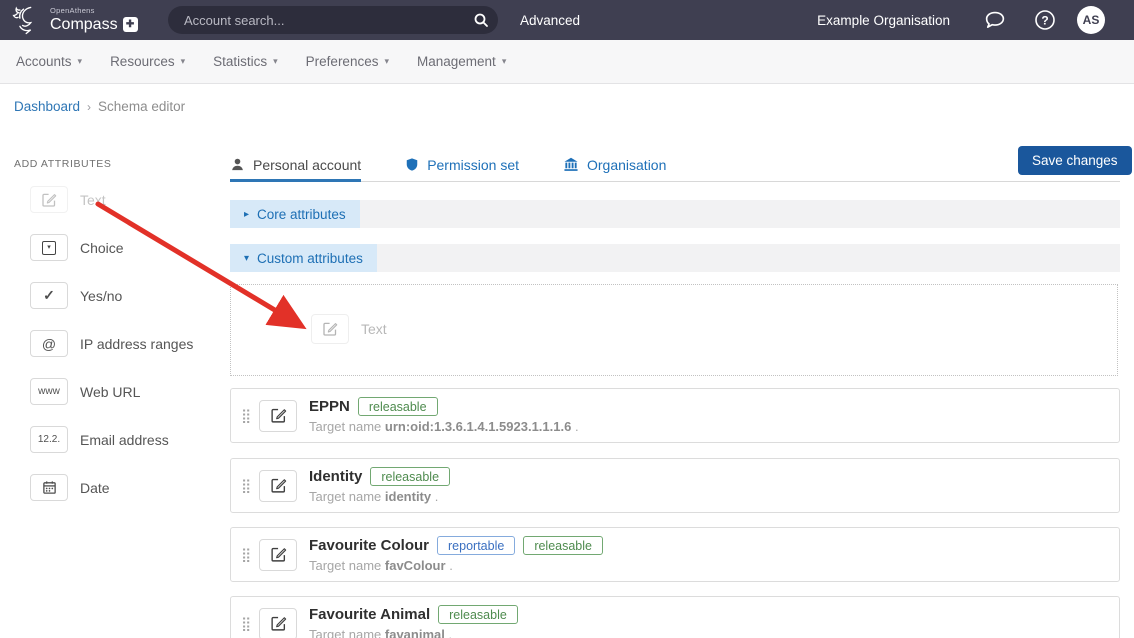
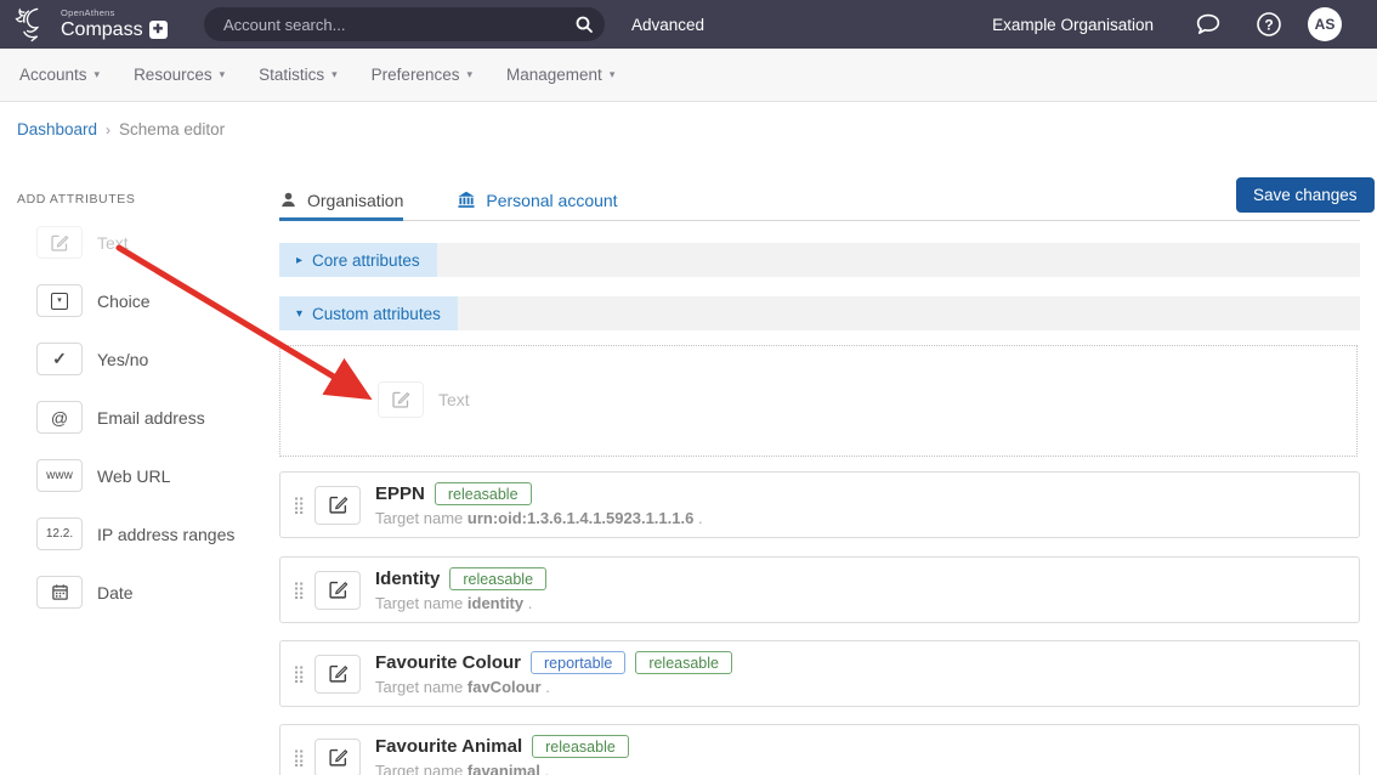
  OpenAthens
  Compass
  ✚
  Account search...
  Advanced
  Example Organisation
  ?
  AS
  Accounts
  ▾
  Resources
  ▾
  Statistics
  ▾
  Preferences
  ▾
  Management
  ▾
  Dashboard
  ›
  Schema editor
  ADD ATTRIBUTES
  Text
  Choice
  ✓
  Yes/no
  @
- IP address ranges
+ Email address
  www
  Web URL
  12.2.
- Email address
+ IP address ranges
  Date
- Personal account
+ Organisation
- Permission set
- Organisation
+ Personal account
  Save changes
  ▸
  Core attributes
  ▾
  Custom attributes
  Text
  ⣿
  EPPN
  releasable
  Target name urn:oid:1.3.6.1.4.1.5923.1.1.1.6 .
  ⣿
  Identity
  releasable
  Target name identity .
  ⣿
  Favourite Colour
  reportable
  releasable
  Target name favColour .
  ⣿
  Favourite Animal
  releasable
  Target name favanimal .
